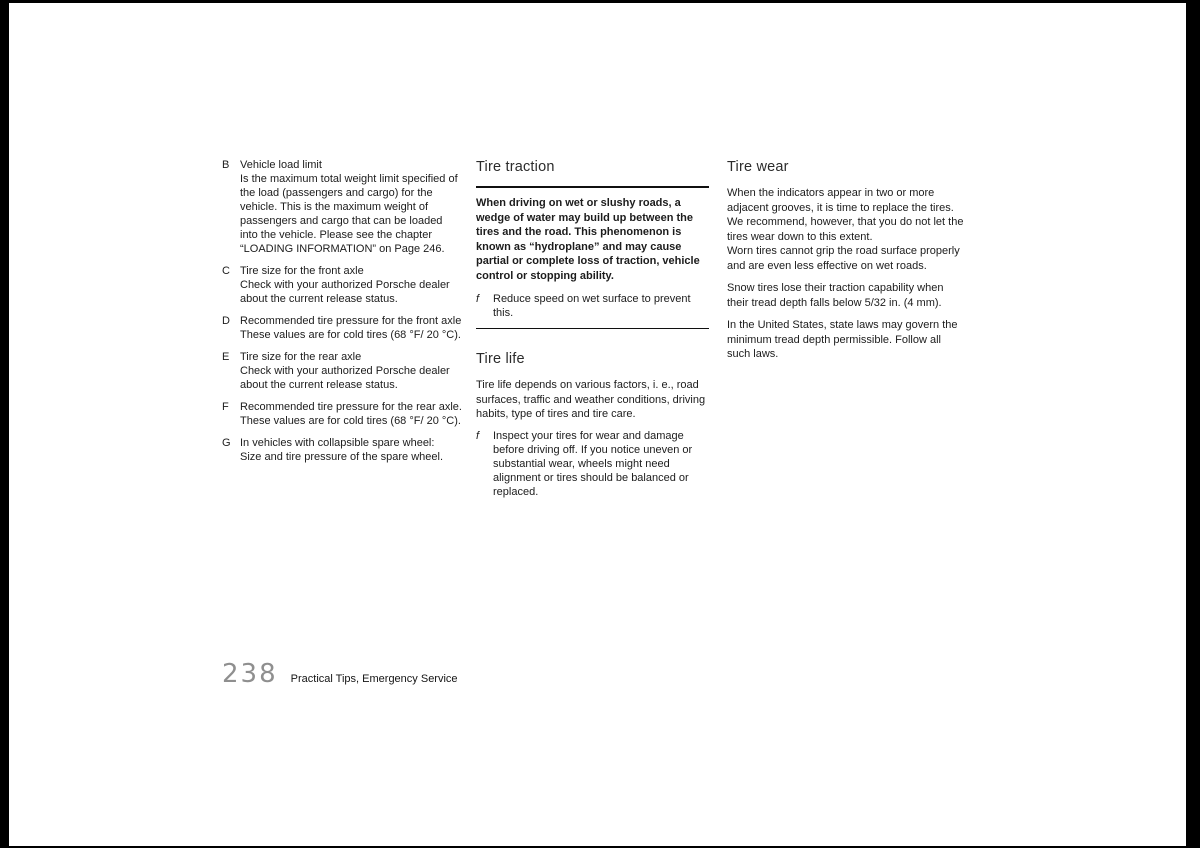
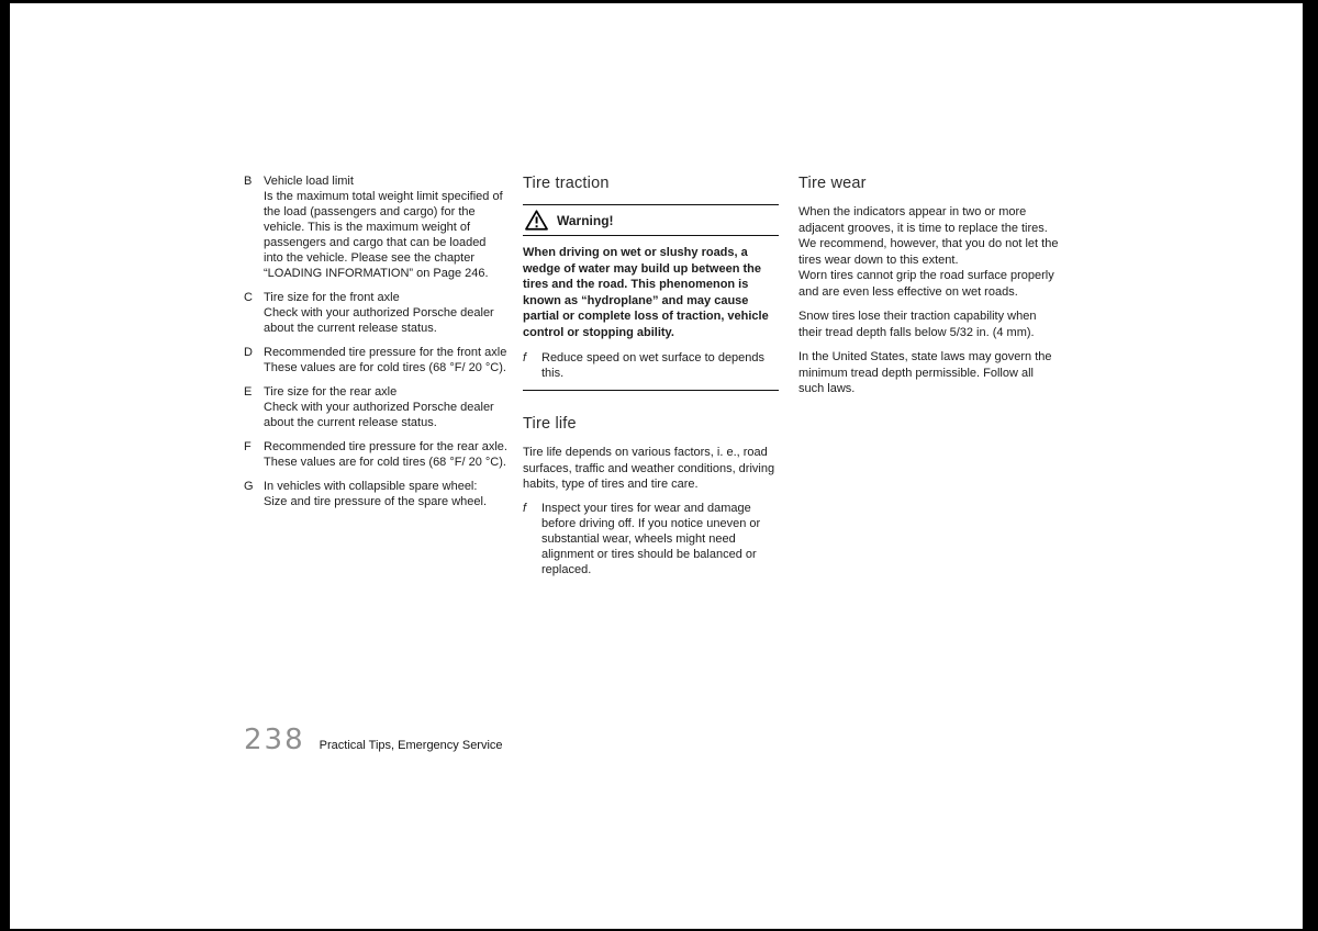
  B
  Vehicle load limit
  Is the maximum total weight limit specified of the load (passengers and cargo) for the vehicle. This is the maximum weight of passengers and cargo that can be loaded into the vehicle. Please see the chapter “LOADING INFORMATION” on Page 246.
  C
  Tire size for the front axle
  Check with your authorized Porsche dealer about the current release status.
  D
  Recommended tire pressure for the front axle
  These values are for cold tires (68 °F/ 20 °C).
  E
  Tire size for the rear axle
  Check with your authorized Porsche dealer about the current release status.
  F
  Recommended tire pressure for the rear axle.
  These values are for cold tires (68 °F/ 20 °C).
  G
  In vehicles with collapsible spare wheel:
  Size and tire pressure of the spare wheel.
  Tire traction
+ Warning!
  When driving on wet or slushy roads, a wedge of water may build up between the tires and the road. This phenomenon is known as “hydroplane” and may cause partial or complete loss of traction, vehicle control or stopping ability.
  f
- Reduce speed on wet surface to prevent this.
+ Reduce speed on wet surface to depends this.
  Tire life
  Tire life depends on various factors, i. e., road surfaces, traffic and weather conditions, driving habits, type of tires and tire care.
  f
  Inspect your tires for wear and damage before driving off. If you notice uneven or substantial wear, wheels might need alignment or tires should be balanced or replaced.
  Tire wear
  When the indicators appear in two or more adjacent grooves, it is time to replace the tires. We recommend, however, that you do not let the tires wear down to this extent.
  Worn tires cannot grip the road surface properly and are even less effective on wet roads.
  Snow tires lose their traction capability when their tread depth falls below 5/32 in. (4 mm).
  In the United States, state laws may govern the minimum tread depth permissible. Follow all such laws.
  238
  Practical Tips, Emergency Service
